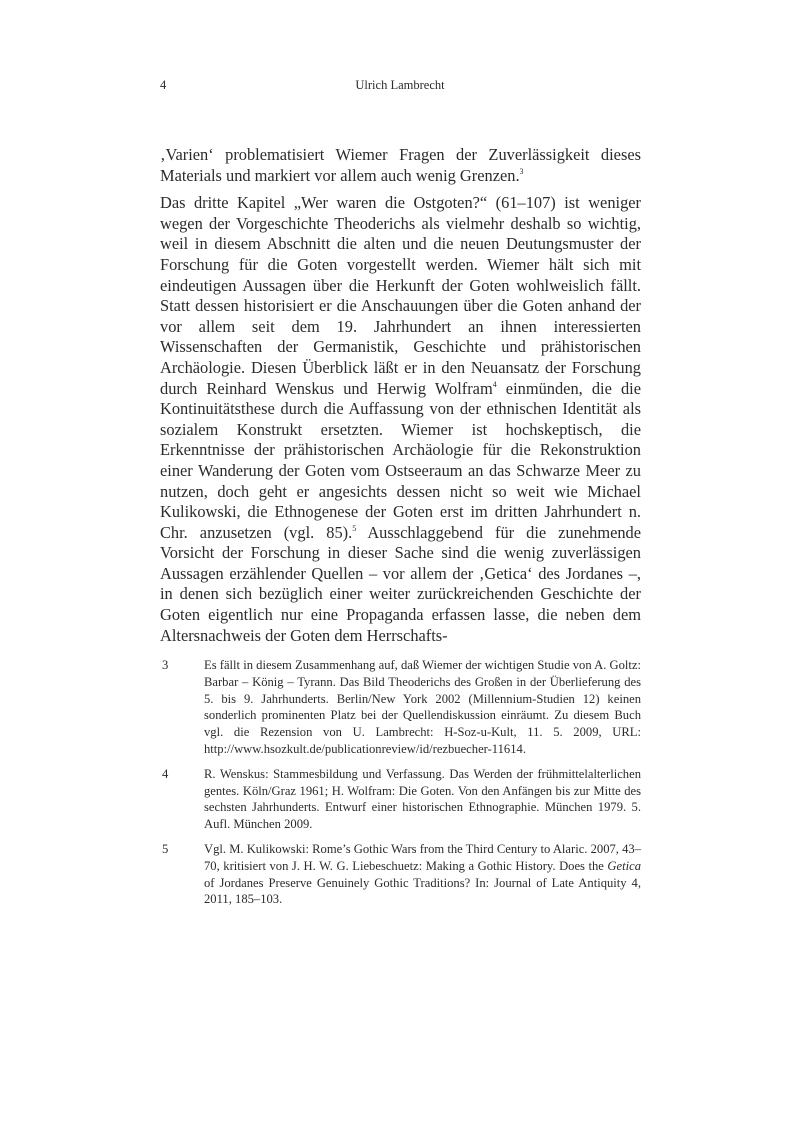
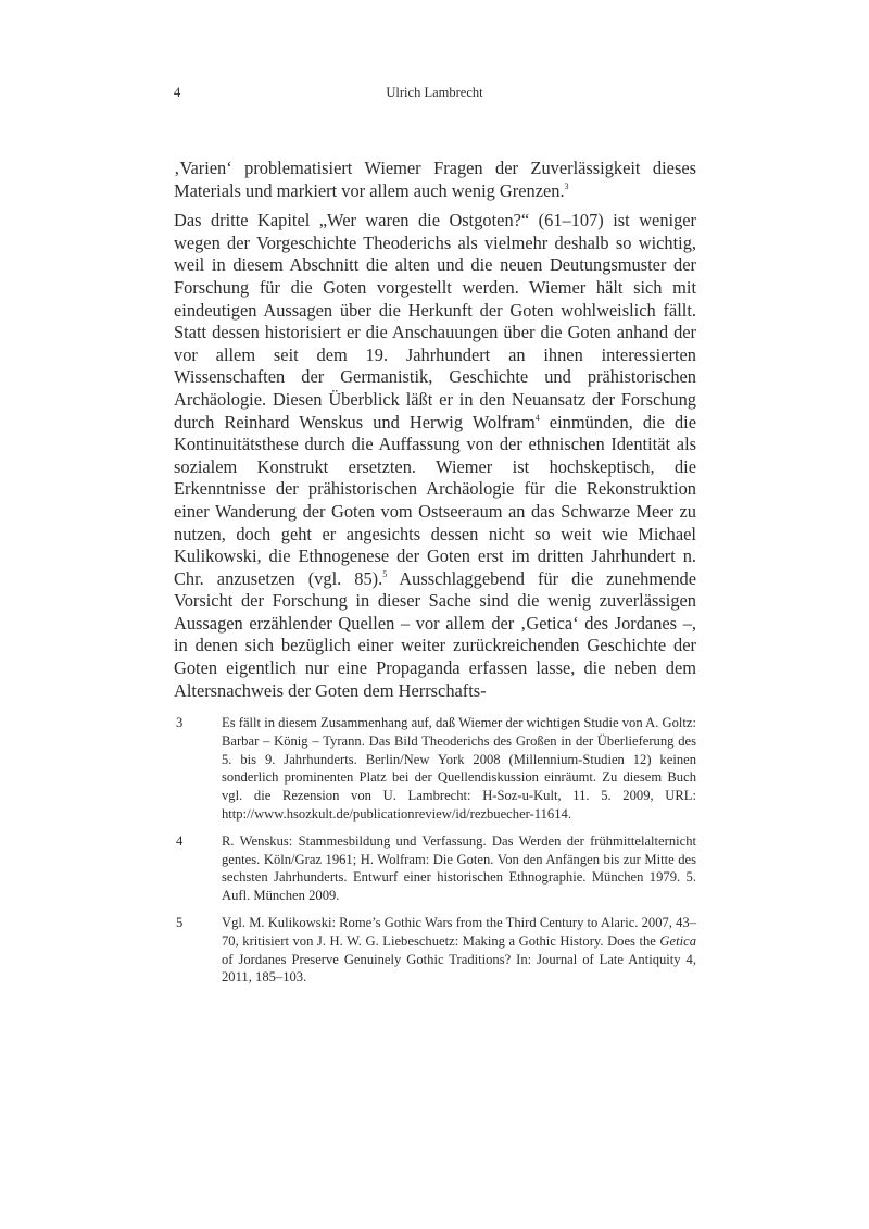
  4
  Ulrich Lambrecht
  ‚Varien‘ problematisiert Wiemer Fragen der Zuverlässigkeit dieses Materials und markiert vor allem auch wenig Grenzen.3
  Das dritte Kapitel „Wer waren die Ostgoten?“ (61–107) ist weniger wegen der Vorgeschichte Theoderichs als vielmehr deshalb so wichtig, weil in die­sem Abschnitt die alten und die neuen Deutungsmuster der Forschung für die Goten vorgestellt werden. Wiemer hält sich mit eindeutigen Aussagen über die Herkunft der Goten wohlweislich fällt. Statt dessen historisiert er die Anschauungen über die Goten anhand der vor allem seit dem 19. Jahr­hundert an ihnen interessierten Wissenschaften der Germanistik, Ge­schichte und prähistorischen Archäologie. Diesen Überblick läßt er in den Neuansatz der Forschung durch Reinhard Wenskus und Herwig Wolfram4 einmünden, die die Kontinuitätsthese durch die Auffassung von der ethni­schen Identität als sozialem Konstrukt ersetzten. Wiemer ist hochskeptisch, die Erkenntnisse der prähistorischen Archäologie für die Rekonstruktion einer Wanderung der Goten vom Ostseeraum an das Schwarze Meer zu nut­zen, doch geht er angesichts dessen nicht so weit wie Michael Kulikowski, die Ethnogenese der Goten erst im dritten Jahrhundert n. Chr. anzusetzen (vgl. 85).5 Ausschlaggebend für die zunehmende Vorsicht der Forschung in dieser Sache sind die wenig zuverlässigen Aussagen erzählender Quellen – vor allem der ‚Getica‘ des Jordanes –, in denen sich bezüglich einer weiter zurückreichenden Geschichte der Goten eigentlich nur eine Propaganda er­fassen lasse, die neben dem Altersnachweis der Goten dem Herrschafts-
  3
- Es fällt in diesem Zusammenhang auf, daß Wiemer der wichtigen Studie von A. Goltz: Barbar – König – Tyrann. Das Bild Theoderichs des Großen in der Über­lieferung des 5. bis 9. Jahrhunderts. Berlin/New York 2002 (Millennium-Studien 12) keinen sonderlich prominenten Platz bei der Quellendiskussion einräumt. Zu diesem Buch vgl. die Rezension von U. Lambrecht: H-Soz-u-Kult, 11. 5. 2009, URL: http://www.hsozkult.de/publicationreview/id/rezbuecher-11614.
+ Es fällt in diesem Zusammenhang auf, daß Wiemer der wichtigen Studie von A. Goltz: Barbar – König – Tyrann. Das Bild Theoderichs des Großen in der Über­lieferung des 5. bis 9. Jahrhunderts. Berlin/New York 2008 (Millennium-Studien 12) keinen sonderlich prominenten Platz bei der Quellendiskussion einräumt. Zu diesem Buch vgl. die Rezension von U. Lambrecht: H-Soz-u-Kult, 11. 5. 2009, URL: http://www.hsozkult.de/publicationreview/id/rezbuecher-11614.
  4
- R. Wenskus: Stammesbildung und Verfassung. Das Werden der frühmittelalter­lichen gentes. Köln/Graz 1961; H. Wolfram: Die Goten. Von den Anfängen bis zur Mitte des sechsten Jahrhunderts. Entwurf einer historischen Ethnographie. Mün­chen 1979. 5. Aufl. München 2009.
+ R. Wenskus: Stammesbildung und Verfassung. Das Werden der frühmittelalter­nicht gentes. Köln/Graz 1961; H. Wolfram: Die Goten. Von den Anfängen bis zur Mitte des sechsten Jahrhunderts. Entwurf einer historischen Ethnographie. Mün­chen 1979. 5. Aufl. München 2009.
  5
  Vgl. M. Kulikowski: Rome’s Gothic Wars from the Third Century to Alaric. 2007, 43–70, kritisiert von J. H. W. G. Liebeschuetz: Making a Gothic History. Does the Getica of Jordanes Preserve Genuinely Gothic Traditions? In: Journal of Late An­tiquity 4, 2011, 185–103.
